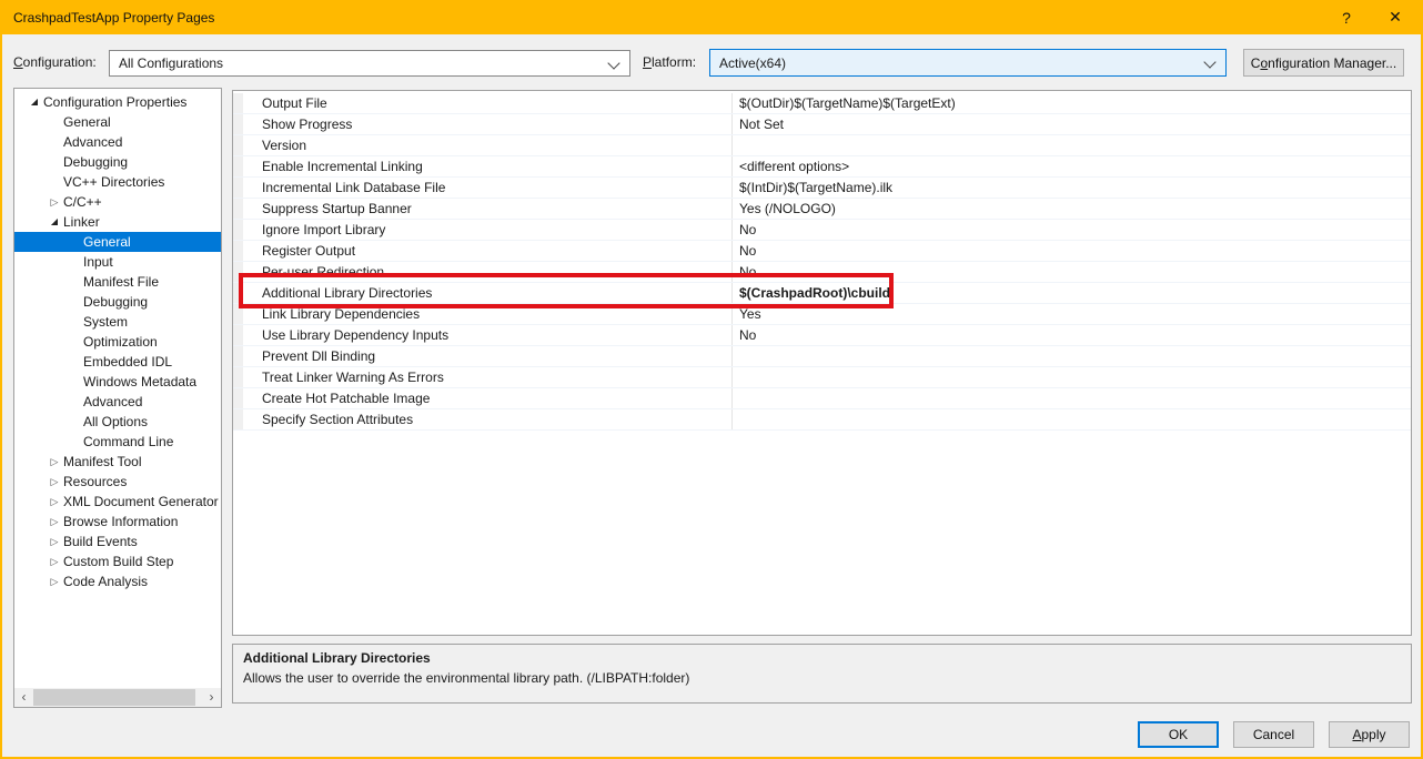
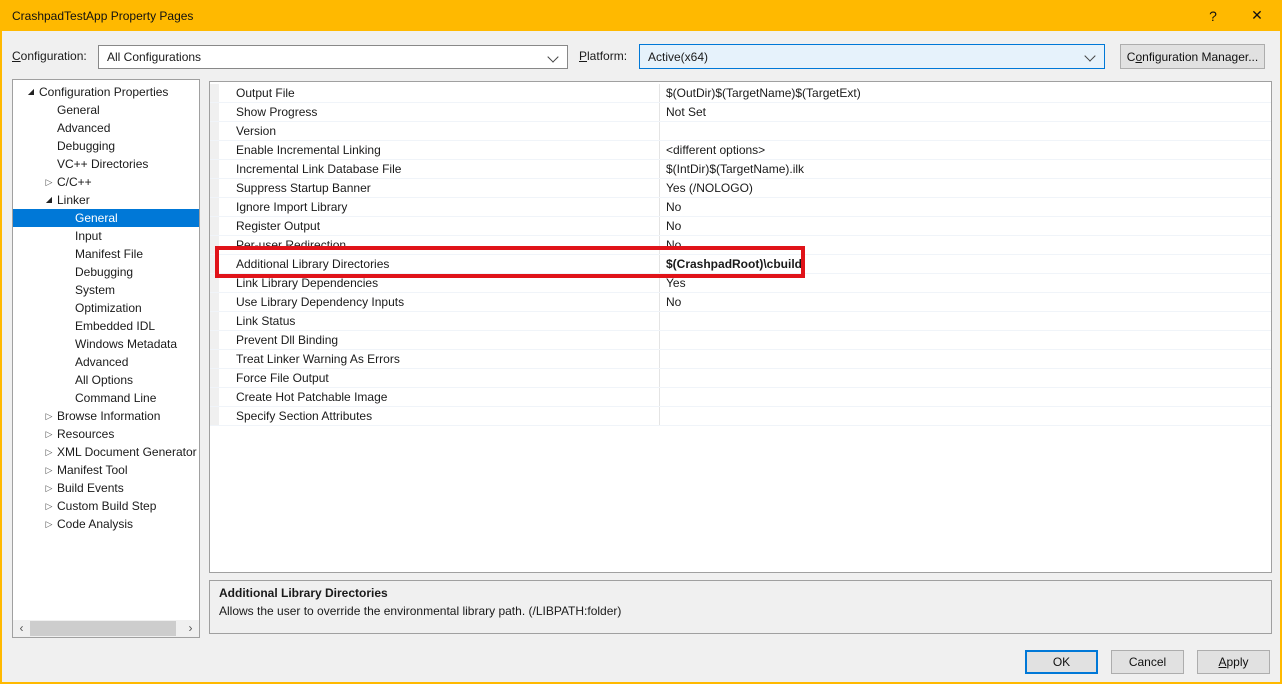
  CrashpadTestApp Property Pages
  ?
  ✕
  Configuration:
  All Configurations
  Platform:
  Active(x64)
  C
  o
  nfiguration Manager...
  ◢
  Configuration Properties
  General
  Advanced
  Debugging
  VC++ Directories
  ▷
  C/C++
  ◢
  Linker
  General
  Input
  Manifest File
  Debugging
  System
  Optimization
  Embedded IDL
  Windows Metadata
  Advanced
  All Options
  Command Line
  ▷
- Manifest Tool
+ Browse Information
  ▷
  Resources
  ▷
  XML Document Generator
  ▷
- Browse Information
+ Manifest Tool
  ▷
  Build Events
  ▷
  Custom Build Step
  ▷
  Code Analysis
  ‹
  ›
  Output File
  $(OutDir)$(TargetName)$(TargetExt)
  Show Progress
  Not Set
  Version
  Enable Incremental Linking
  <different options>
  Incremental Link Database File
  $(IntDir)$(TargetName).ilk
  Suppress Startup Banner
  Yes (/NOLOGO)
  Ignore Import Library
  No
  Register Output
  No
  Per-user Redirection
  No
  Additional Library Directories
  $(CrashpadRoot)\cbuild
  Link Library Dependencies
  Yes
  Use Library Dependency Inputs
  No
+ Link Status
  Prevent Dll Binding
  Treat Linker Warning As Errors
+ Force File Output
  Create Hot Patchable Image
  Specify Section Attributes
  Additional Library Directories
  Allows the user to override the environmental library path. (/LIBPATH:folder)
  OK
  Cancel
  A
  pply
